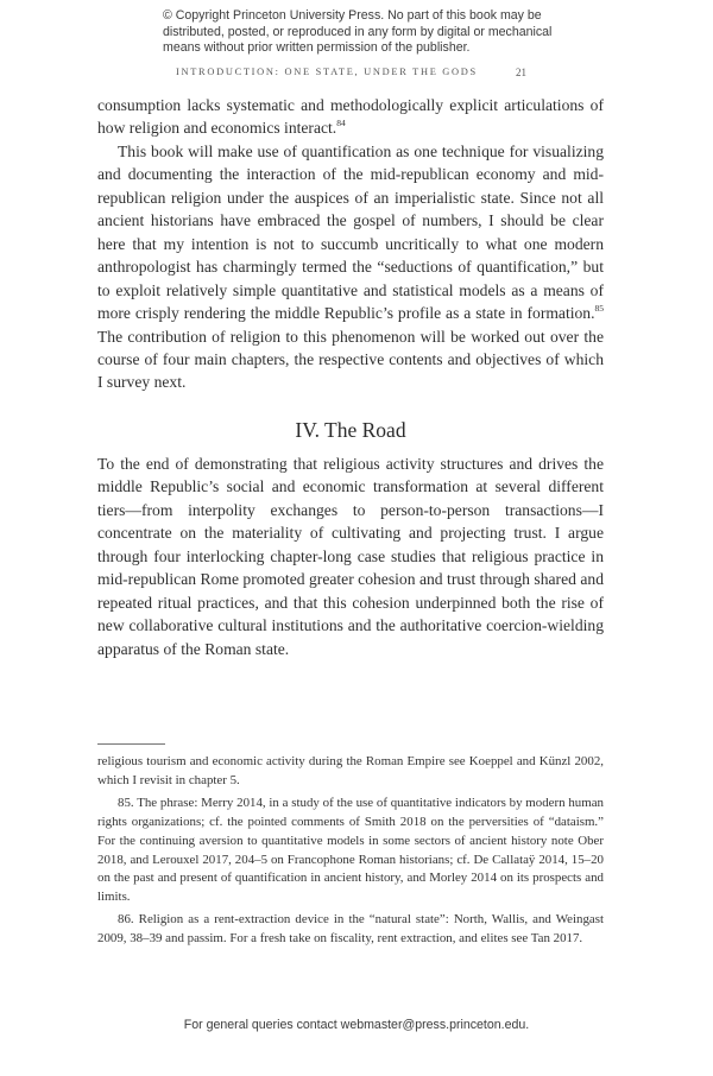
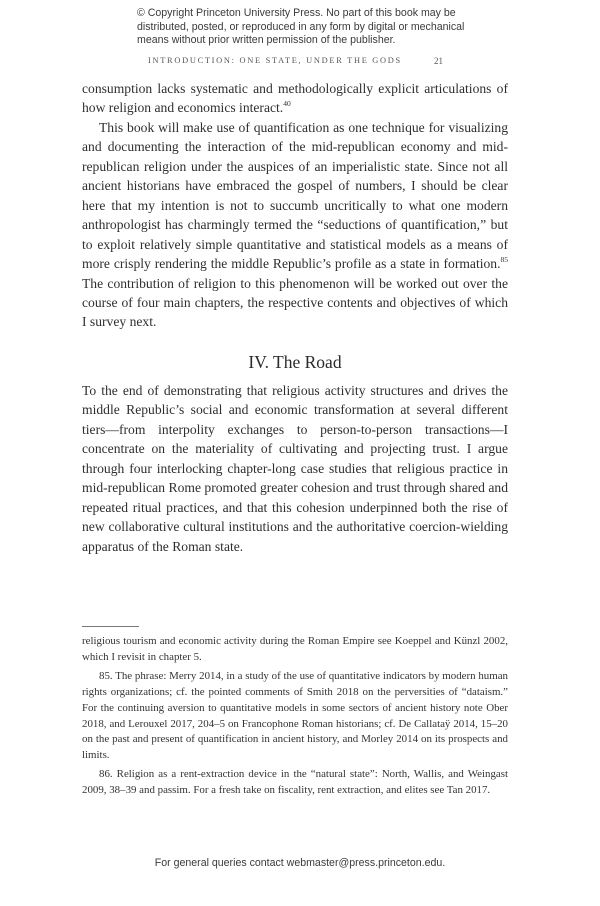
  © Copyright Princeton University Press. No part of this book may be distributed, posted, or reproduced in any form by digital or mechanical means without prior written permission of the publisher.
  INTRODUCTION: ONE STATE, UNDER THE GODS
  21
- consumption lacks systematic and methodologically explicit articulations of how religion and economics interact.84
+ consumption lacks systematic and methodologically explicit articulations of how religion and economics interact.40
  This book will make use of quantification as one technique for visualizing and documenting the interaction of the mid-republican economy and mid-republican religion under the auspices of an imperialistic state. Since not all ancient historians have embraced the gospel of numbers, I should be clear here that my intention is not to succumb uncritically to what one modern anthropologist has charmingly termed the “seductions of quantification,” but to exploit relatively simple quantitative and statistical models as a means of more crisply rendering the middle Republic’s profile as a state in formation.85 The contribution of religion to this phenomenon will be worked out over the course of four main chapters, the respective contents and objectives of which I survey next.
  IV. The Road
  To the end of demonstrating that religious activity structures and drives the middle Republic’s social and economic transformation at several different tiers—from interpolity exchanges to person-to-person transactions—I concentrate on the materiality of cultivating and projecting trust. I argue through four interlocking chapter-long case studies that religious practice in mid-republican Rome promoted greater cohesion and trust through shared and repeated ritual practices, and that this cohesion underpinned both the rise of new collaborative cultural institutions and the authoritative coercion-wielding apparatus of the Roman state.
  religious tourism and economic activity during the Roman Empire see Koeppel and Künzl 2002, which I revisit in chapter 5.
  85. The phrase: Merry 2014, in a study of the use of quantitative indicators by modern human rights organizations; cf. the pointed comments of Smith 2018 on the perversities of “dataism.” For the continuing aversion to quantitative models in some sectors of ancient history note Ober 2018, and Lerouxel 2017, 204–5 on Francophone Roman historians; cf. De Callataÿ 2014, 15–20 on the past and present of quantification in ancient history, and Morley 2014 on its prospects and limits.
  86. Religion as a rent-extraction device in the “natural state”: North, Wallis, and Weingast 2009, 38–39 and passim. For a fresh take on fiscality, rent extraction, and elites see Tan 2017.
  For general queries contact webmaster@press.princeton.edu.
